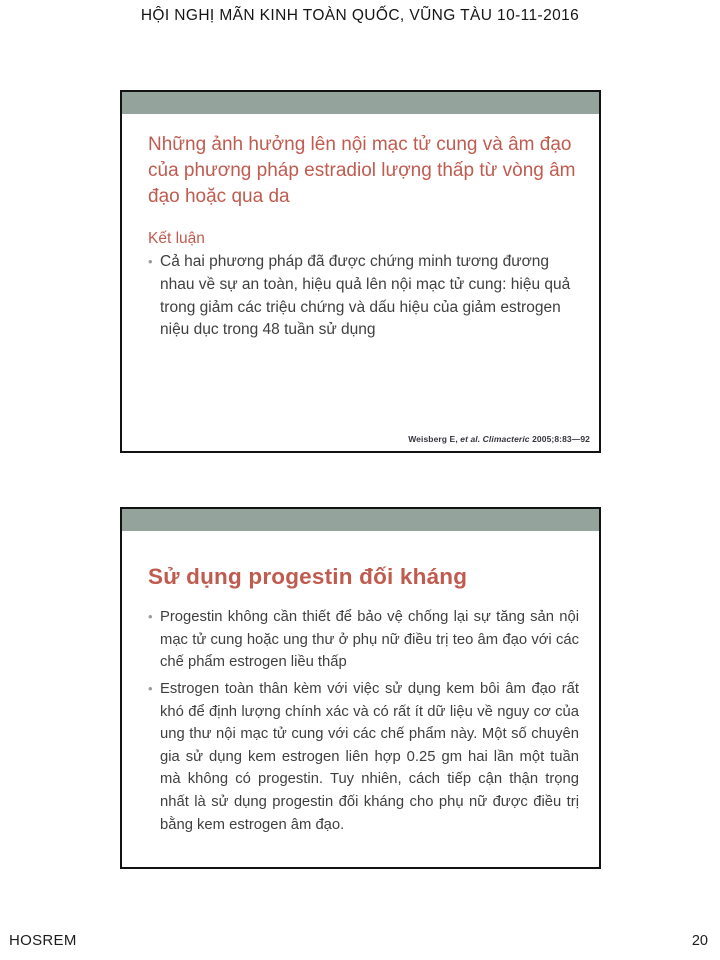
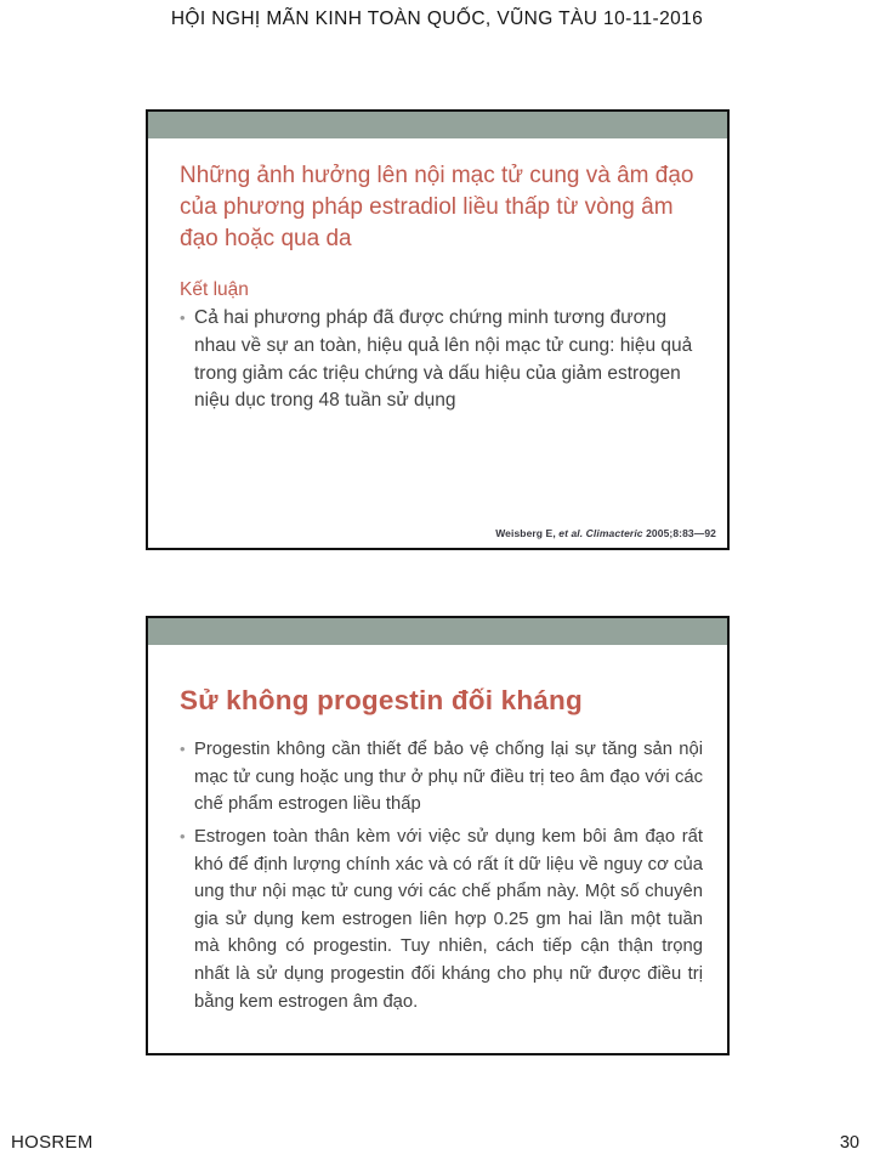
  HỘI NGHỊ MÃN KINH TOÀN QUỐC, VŨNG TÀU 10-11-2016
- Những ảnh hưởng lên nội mạc tử cung và âm đạo của phương pháp estradiol lượng thấp từ vòng âm đạo hoặc qua da
+ Những ảnh hưởng lên nội mạc tử cung và âm đạo của phương pháp estradiol liều thấp từ vòng âm đạo hoặc qua da
  Kết luận
  •
  Cả hai phương pháp đã được chứng minh tương đương nhau về sự an toàn, hiệu quả lên nội mạc tử cung: hiệu quả trong giảm các triệu chứng và dấu hiệu của giảm estrogen niệu dục trong 48 tuần sử dụng
  Weisberg E, et al. Climacteric 2005;8:83—92
- Sử dụng progestin đối kháng
+ Sử không progestin đối kháng
  •
  Progestin không cần thiết để bảo vệ chống lại sự tăng sản nội mạc tử cung hoặc ung thư ở phụ nữ điều trị teo âm đạo với các chế phẩm estrogen liều thấp
  •
  Estrogen toàn thân kèm với việc sử dụng kem bôi âm đạo rất khó để định lượng chính xác và có rất ít dữ liệu về nguy cơ của ung thư nội mạc tử cung với các chế phẩm này. Một số chuyên gia sử dụng kem estrogen liên hợp 0.25 gm hai lần một tuần mà không có progestin. Tuy nhiên, cách tiếp cận thận trọng nhất là sử dụng progestin đối kháng cho phụ nữ được điều trị bằng kem estrogen âm đạo.
  HOSREM
- 20
+ 30
